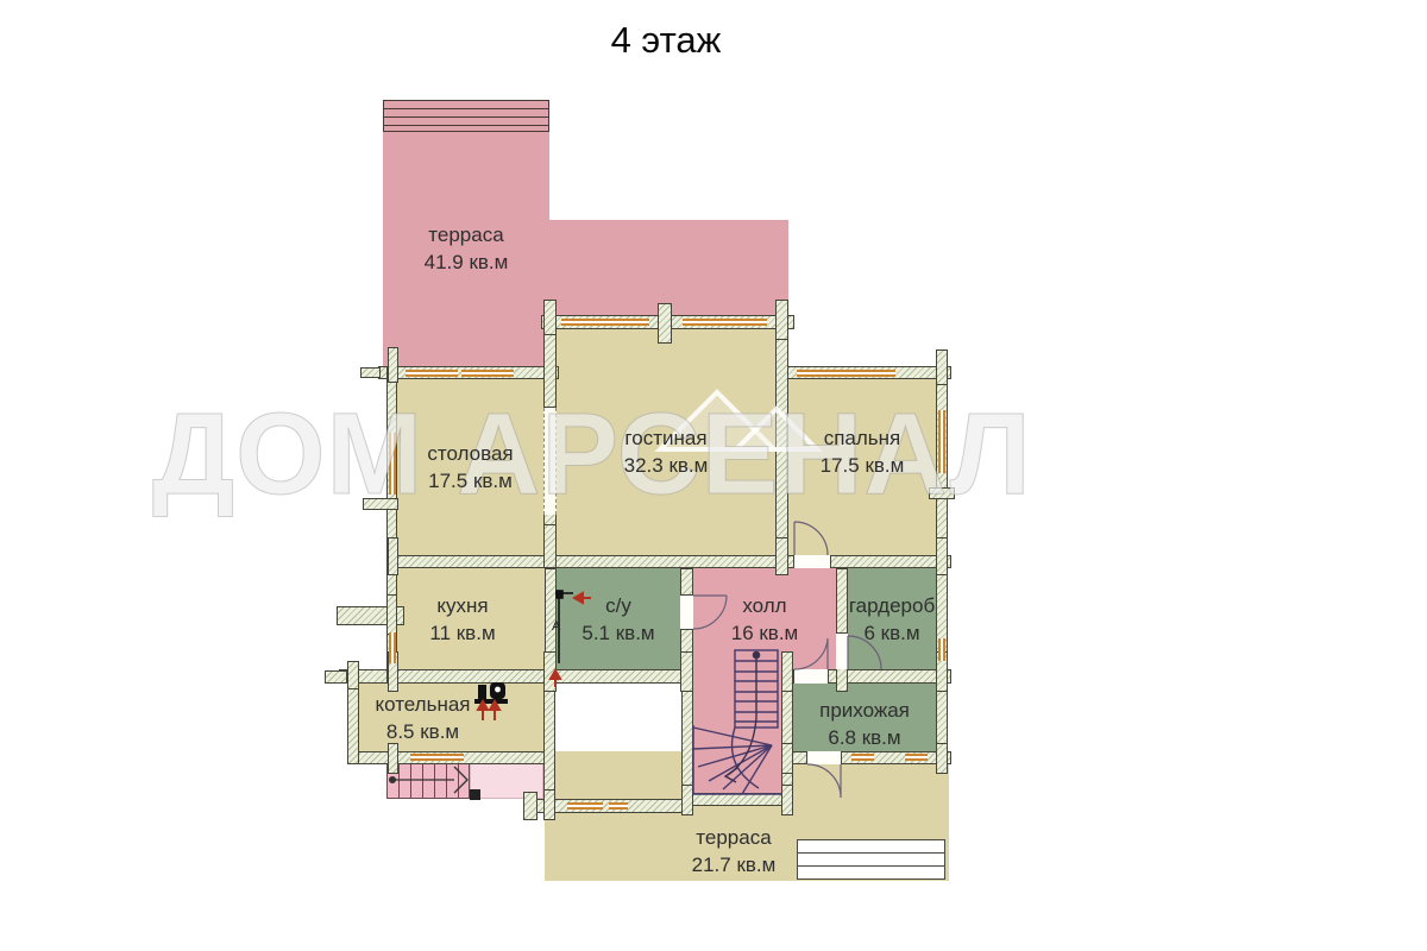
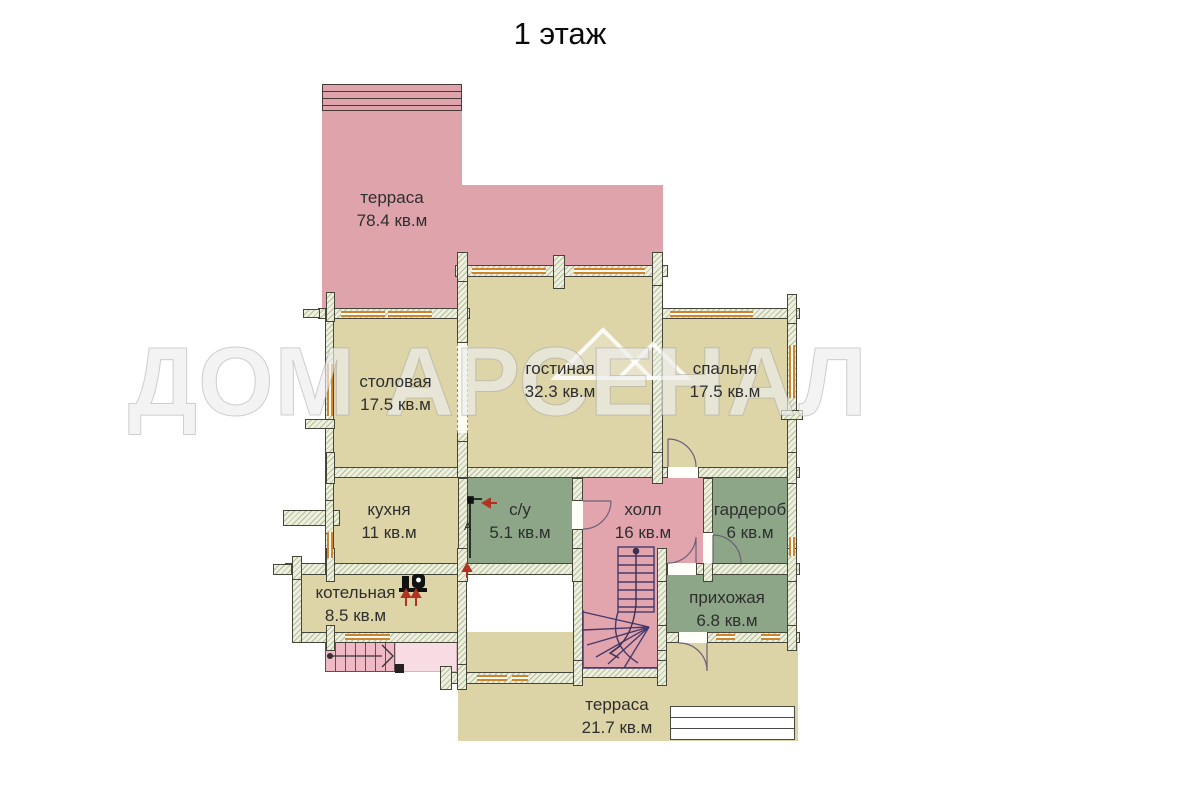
- 4 этаж
+ 1 этаж
  терраса
- 41.9 кв.м
+ 78.4 кв.м
  терраса
  21.7 кв.м
  столовая
  17.5 кв.м
  гостиная
  32.3 кв.м
  спальня
  17.5 кв.м
  кухня
  11 кв.м
  с/у
  5.1 кв.м
  холл
  16 кв.м
  гардероб
  6 кв.м
  котельная
  8.5 кв.м
  прихожая
  6.8 кв.м
  А
  ДОМ АРСЕНАЛ
